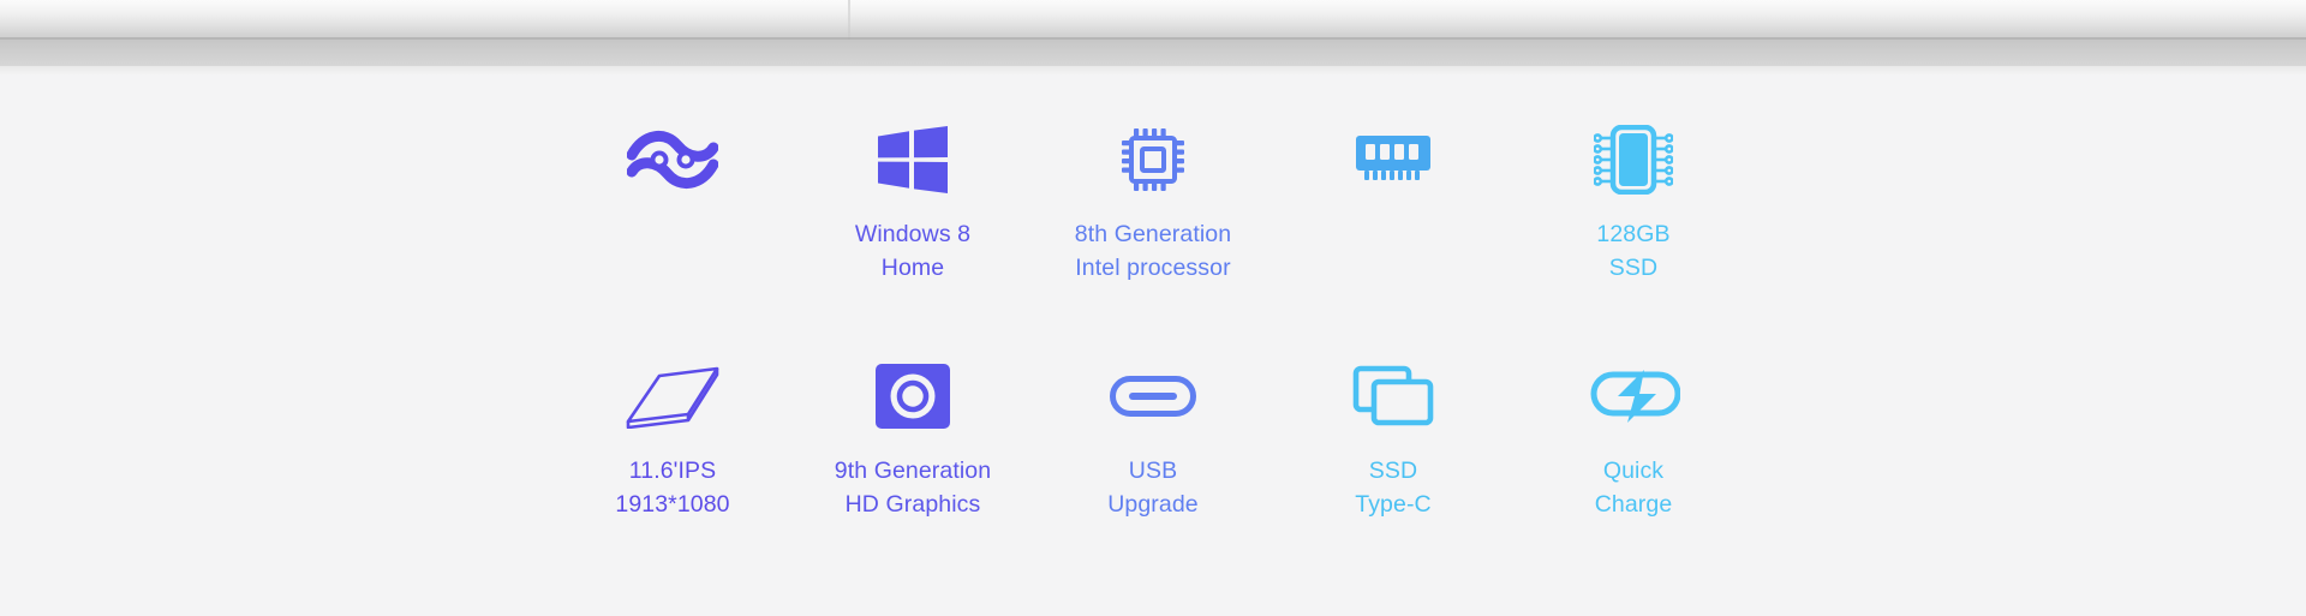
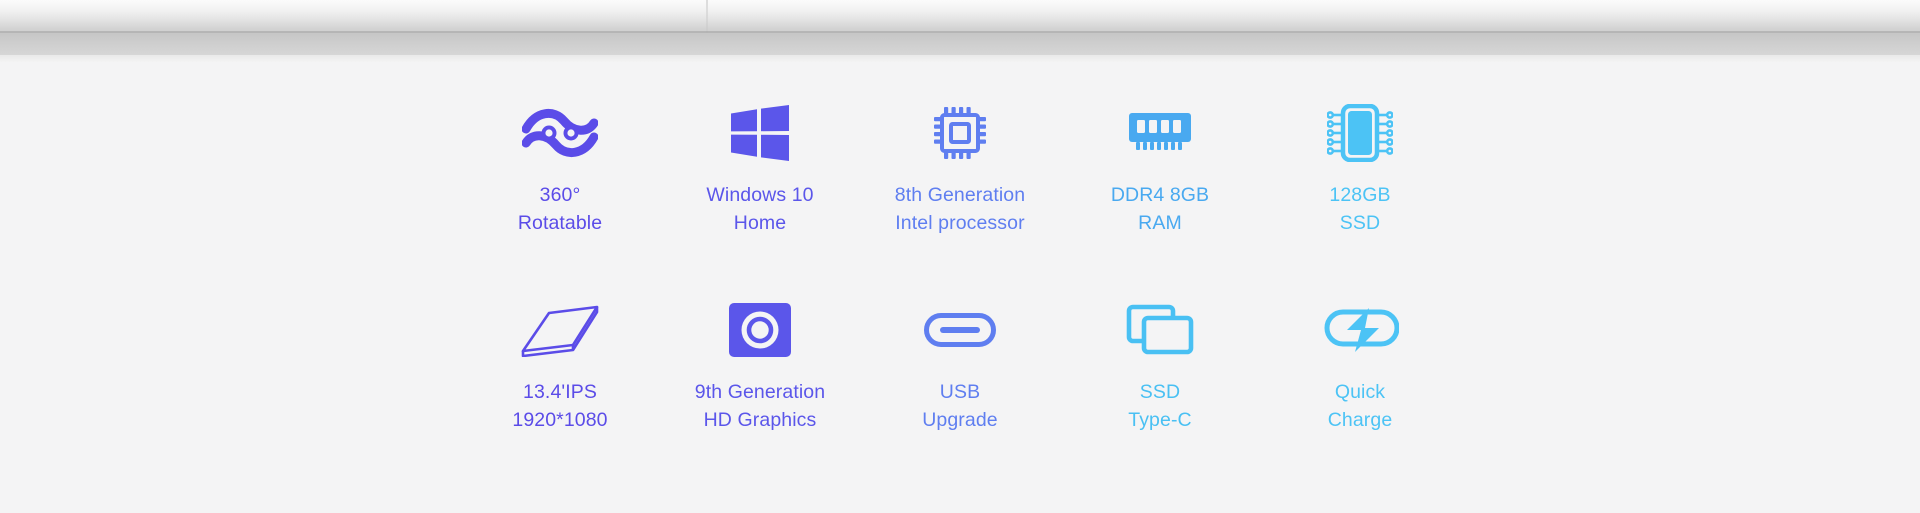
+ 360°
+ Rotatable
- Windows 8
+ Windows 10
  Home
  8th Generation
  Intel processor
+ DDR4 8GB
+ RAM
  128GB
  SSD
- 11.6'IPS
+ 13.4'IPS
- 1913*1080
+ 1920*1080
  9th Generation
  HD Graphics
  USB
  Upgrade
  SSD
  Type-C
  Quick
  Charge
